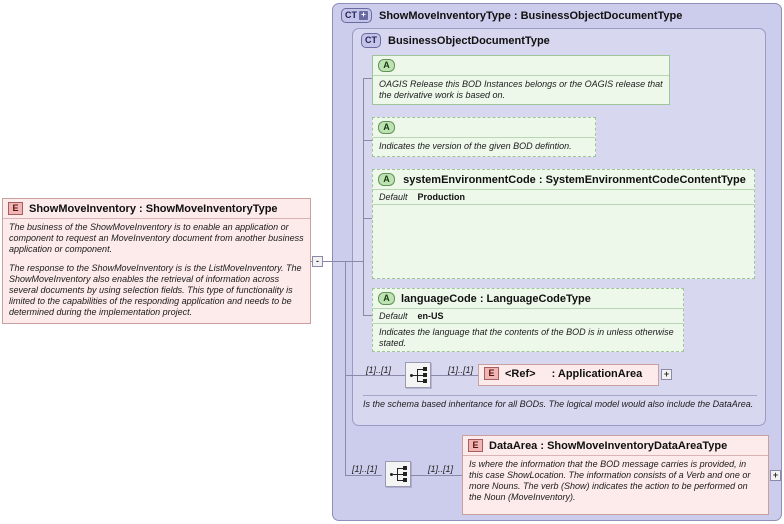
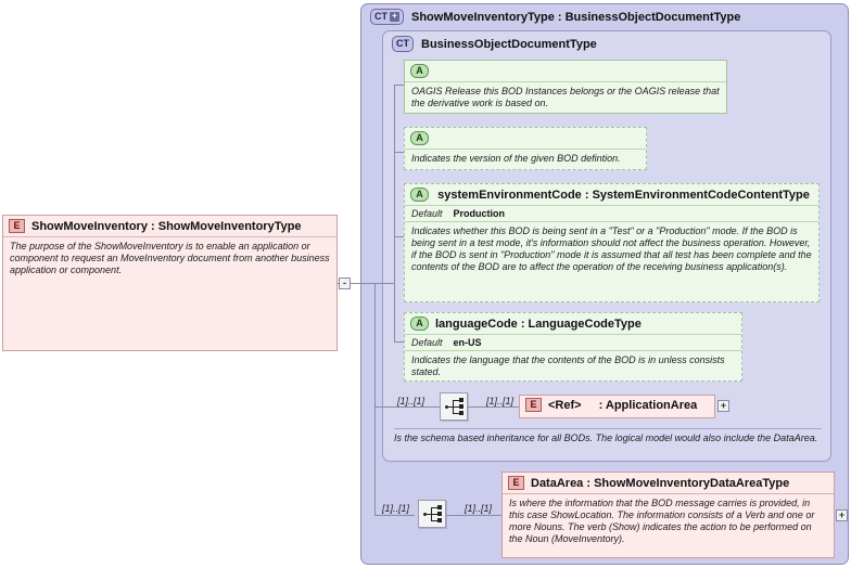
  CT
  +
  ShowMoveInventoryType : BusinessObjectDocumentType
  CT
  BusinessObjectDocumentType
  Is the schema based inheritance for all BODs. The logical model would also include the DataArea.
  -
  E
  ShowMoveInventory : ShowMoveInventoryType
- The business of the ShowMoveInventory is to enable an application or component to request an MoveInventory document from another business application or component.
+ The purpose of the ShowMoveInventory is to enable an application or component to request an MoveInventory document from another business application or component.
- The response to the ShowMoveInventory is is the ListMoveInventory. The ShowMoveInventory also enables the retrieval of information across several documents by using selection fields. This type of functionality is limited to the capabilities of the responding application and needs to be determined during the implementation project.
  A
  OAGIS Release this BOD Instances belongs or the OAGIS release that the derivative work is based on.
  A
  Indicates the version of the given BOD defintion.
  A
  systemEnvironmentCode : SystemEnvironmentCodeContentType
  Default
  Production
+ Indicates whether this BOD is being sent in a "Test" or a "Production" mode. If the BOD is being sent in a test mode, it's information should not affect the business operation. However, if the BOD is sent in "Production" mode it is assumed that all test has been complete and the contents of the BOD are to affect the operation of the receiving business application(s).
  A
  languageCode : LanguageCodeType
  Default
  en-US
- Indicates the language that the contents of the BOD is in unless otherwise stated.
+ Indicates the language that the contents of the BOD is in unless consists stated.
  [1]..[1]
  [1]..[1]
  E
  <Ref>
  : ApplicationArea
  +
  [1]..[1]
  [1]..[1]
  E
  DataArea : ShowMoveInventoryDataAreaType
  Is where the information that the BOD message carries is provided, in this case ShowLocation. The information consists of a Verb and one or more Nouns. The verb (Show) indicates the action to be performed on the Noun (MoveInventory).
  +
